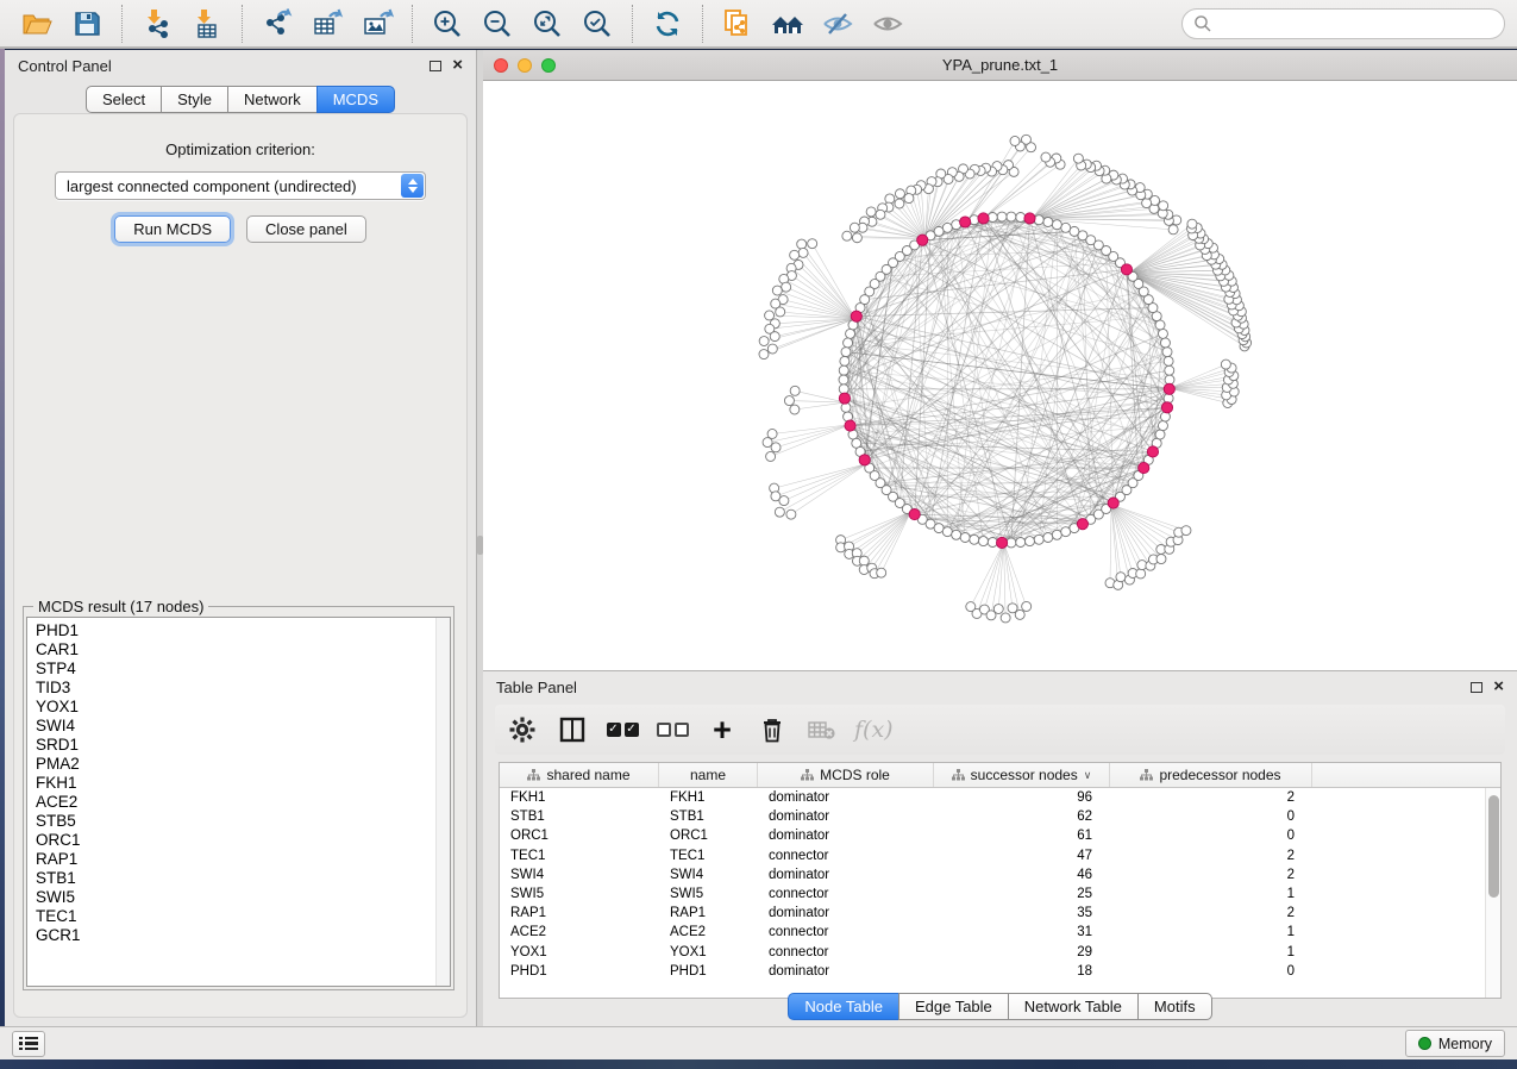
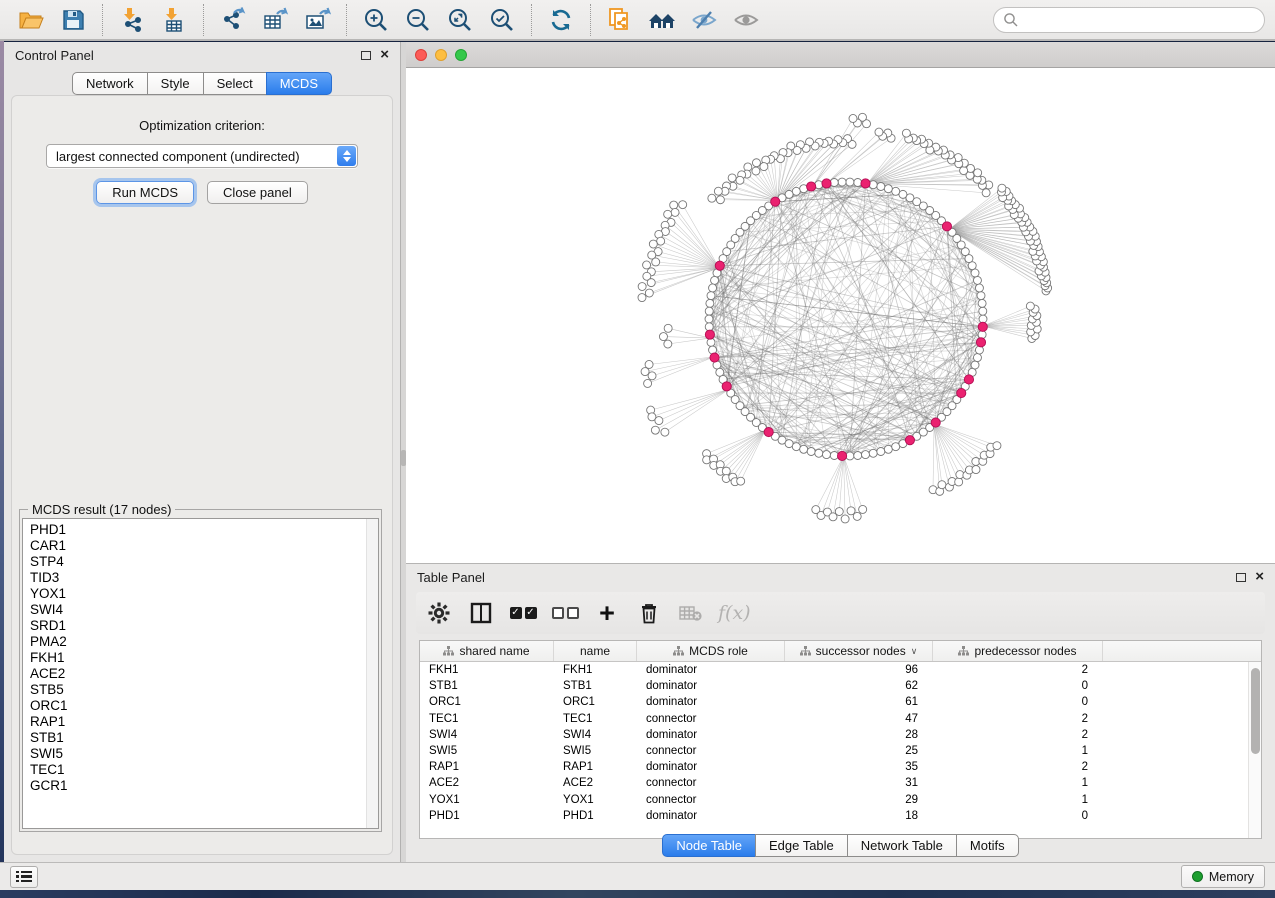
  Control Panel
  ×
- Select
+ Network
  Style
- Network
+ Select
  MCDS
  Optimization criterion:
  largest connected component (undirected)
  Run MCDS
  Close panel
  MCDS result (17 nodes)
  PHD1
  CAR1
  STP4
  TID3
  YOX1
  SWI4
  SRD1
  PMA2
  FKH1
  ACE2
  STB5
  ORC1
  RAP1
  STB1
  SWI5
  TEC1
  GCR1
- YPA_prune.txt_1
  Table Panel
  ×
  ✓
  ✓
  +
  f(x)
  shared name
  name
  MCDS role
  successor nodes
  ∨
  predecessor nodes
  FKH1
  FKH1
  dominator
  96
  2
  STB1
  STB1
  dominator
  62
  0
  ORC1
  ORC1
  dominator
  61
  0
  TEC1
  TEC1
  connector
  47
  2
  SWI4
  SWI4
  dominator
- 46
+ 28
  2
  SWI5
  SWI5
  connector
  25
  1
  RAP1
  RAP1
  dominator
  35
  2
  ACE2
  ACE2
  connector
  31
  1
  YOX1
  YOX1
  connector
  29
  1
  PHD1
  PHD1
  dominator
  18
  0
  Node Table
  Edge Table
  Network Table
  Motifs
  Memory
